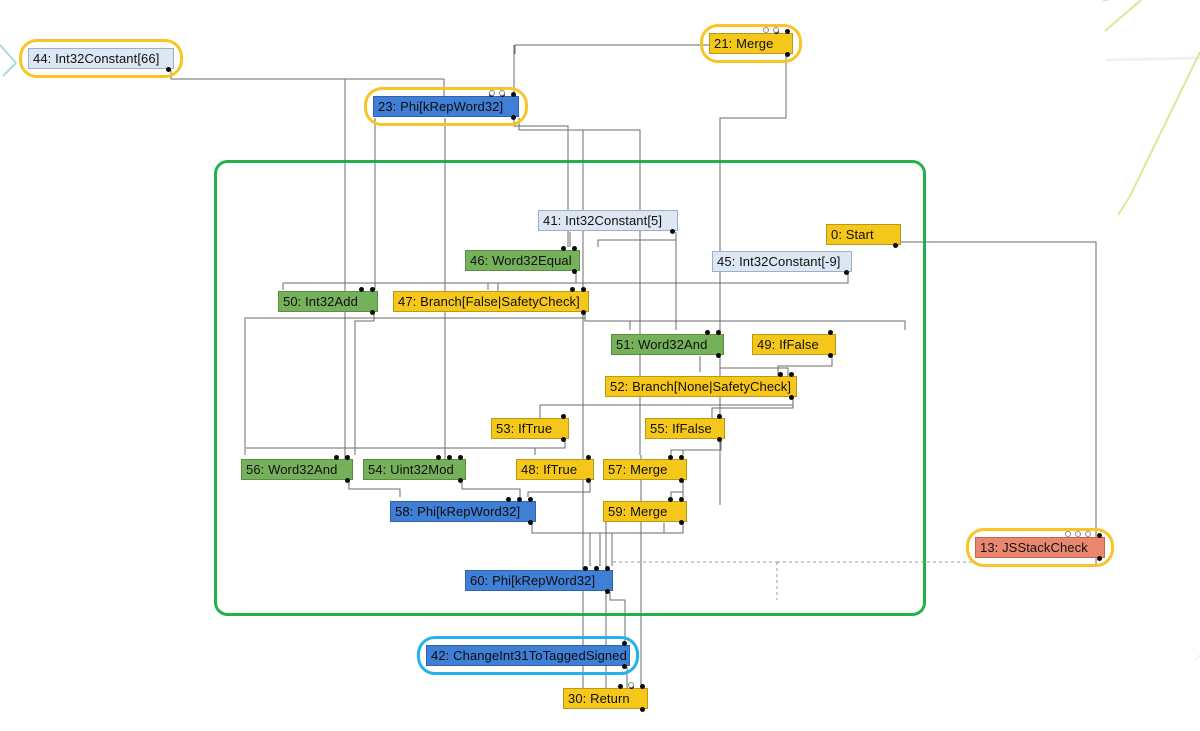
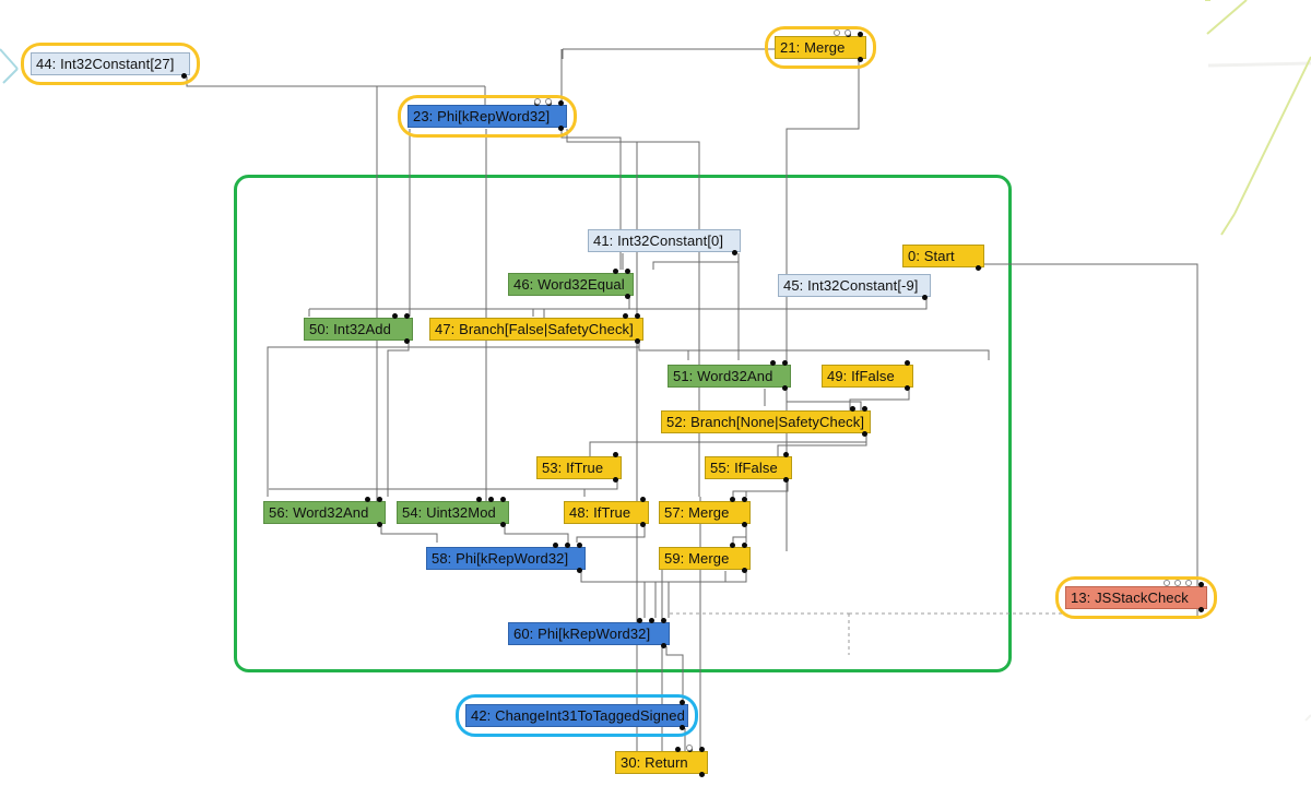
- 44: Int32Constant[66]
+ 44: Int32Constant[27]
  21: Merge
  23: Phi[kRepWord32]
- 41: Int32Constant[5]
+ 41: Int32Constant[0]
  0: Start
  46: Word32Equal
  45: Int32Constant[-9]
  50: Int32Add
  47: Branch[False|SafetyCheck]
  51: Word32And
  49: IfFalse
  52: Branch[None|SafetyCheck]
  53: IfTrue
  55: IfFalse
  56: Word32And
  54: Uint32Mod
  48: IfTrue
  57: Merge
  58: Phi[kRepWord32]
  59: Merge
  13: JSStackCheck
  60: Phi[kRepWord32]
  42: ChangeInt31ToTaggedSigned
  30: Return
